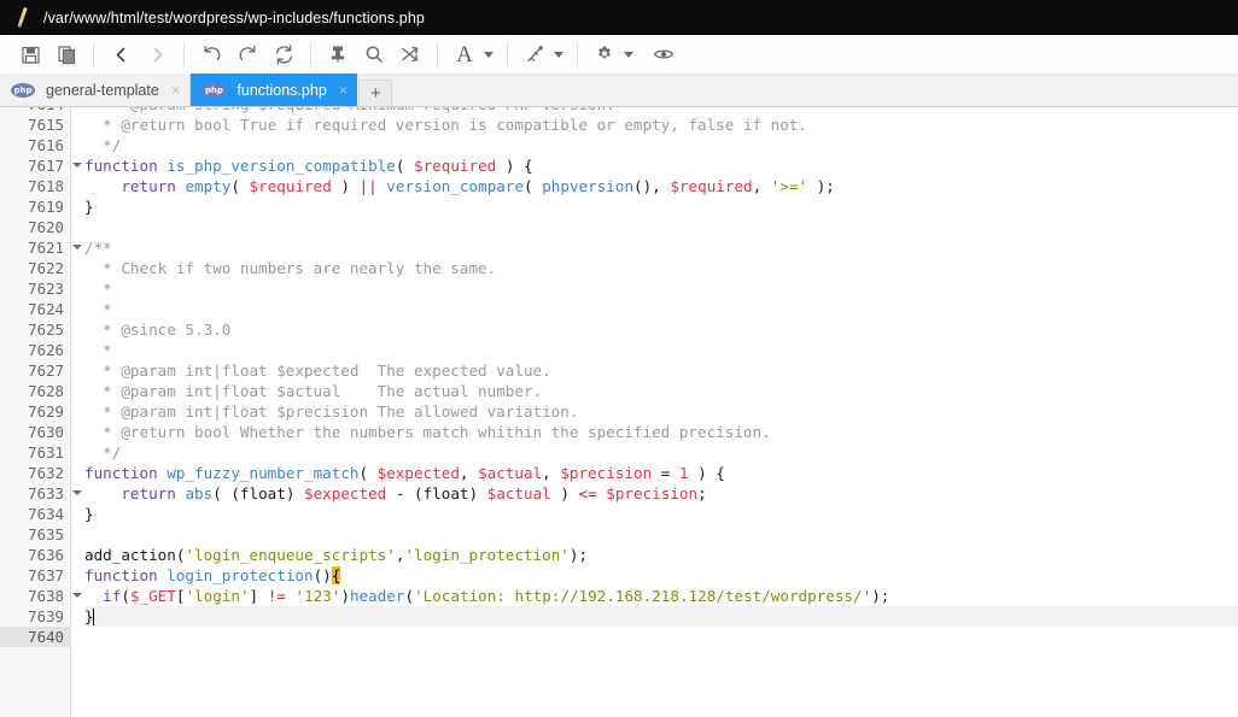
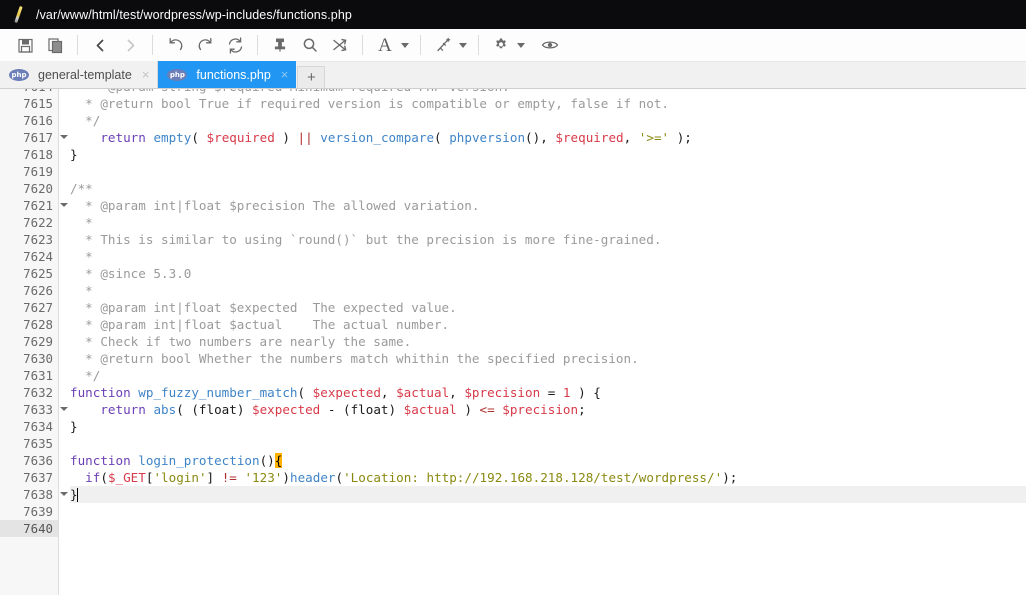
  /var/www/html/test/wordpress/wp-includes/functions.php
  A
  php
  general-template
  ×
  php
  functions.php
  ×
  +
  7615
  7616
  7617
  7618
  7619
  7620
  7621
  7622
  7623
  7624
  7625
  7626
  7627
  7628
  7629
  7630
  7631
  7632
  7633
  7634
  7635
  7636
  7637
  7638
  7639
  7640
  * @return bool True if required version is compatible or empty, false if not.
  */
- function is_php_version_compatible( $required ) {
  return empty( $required ) || version_compare( phpversion(), $required, '>=' );
  }
  /**
- * Check if two numbers are nearly the same.
+ * @param int|float $precision The allowed variation.
  *
+ * This is similar to using `round()` but the precision is more fine-grained.
  *
  * @since 5.3.0
  *
  * @param int|float $expected The expected value.
  * @param int|float $actual The actual number.
- * @param int|float $precision The allowed variation.
+ * Check if two numbers are nearly the same.
  * @return bool Whether the numbers match whithin the specified precision.
  */
  function wp_fuzzy_number_match( $expected, $actual, $precision = 1 ) {
  return abs( (float) $expected - (float) $actual ) <= $precision;
  }
- add_action('login_enqueue_scripts','login_protection');
  function login_protection(){
  if($_GET['login'] != '123')header('Location: http://192.168.218.128/test/wordpress/');
  }
